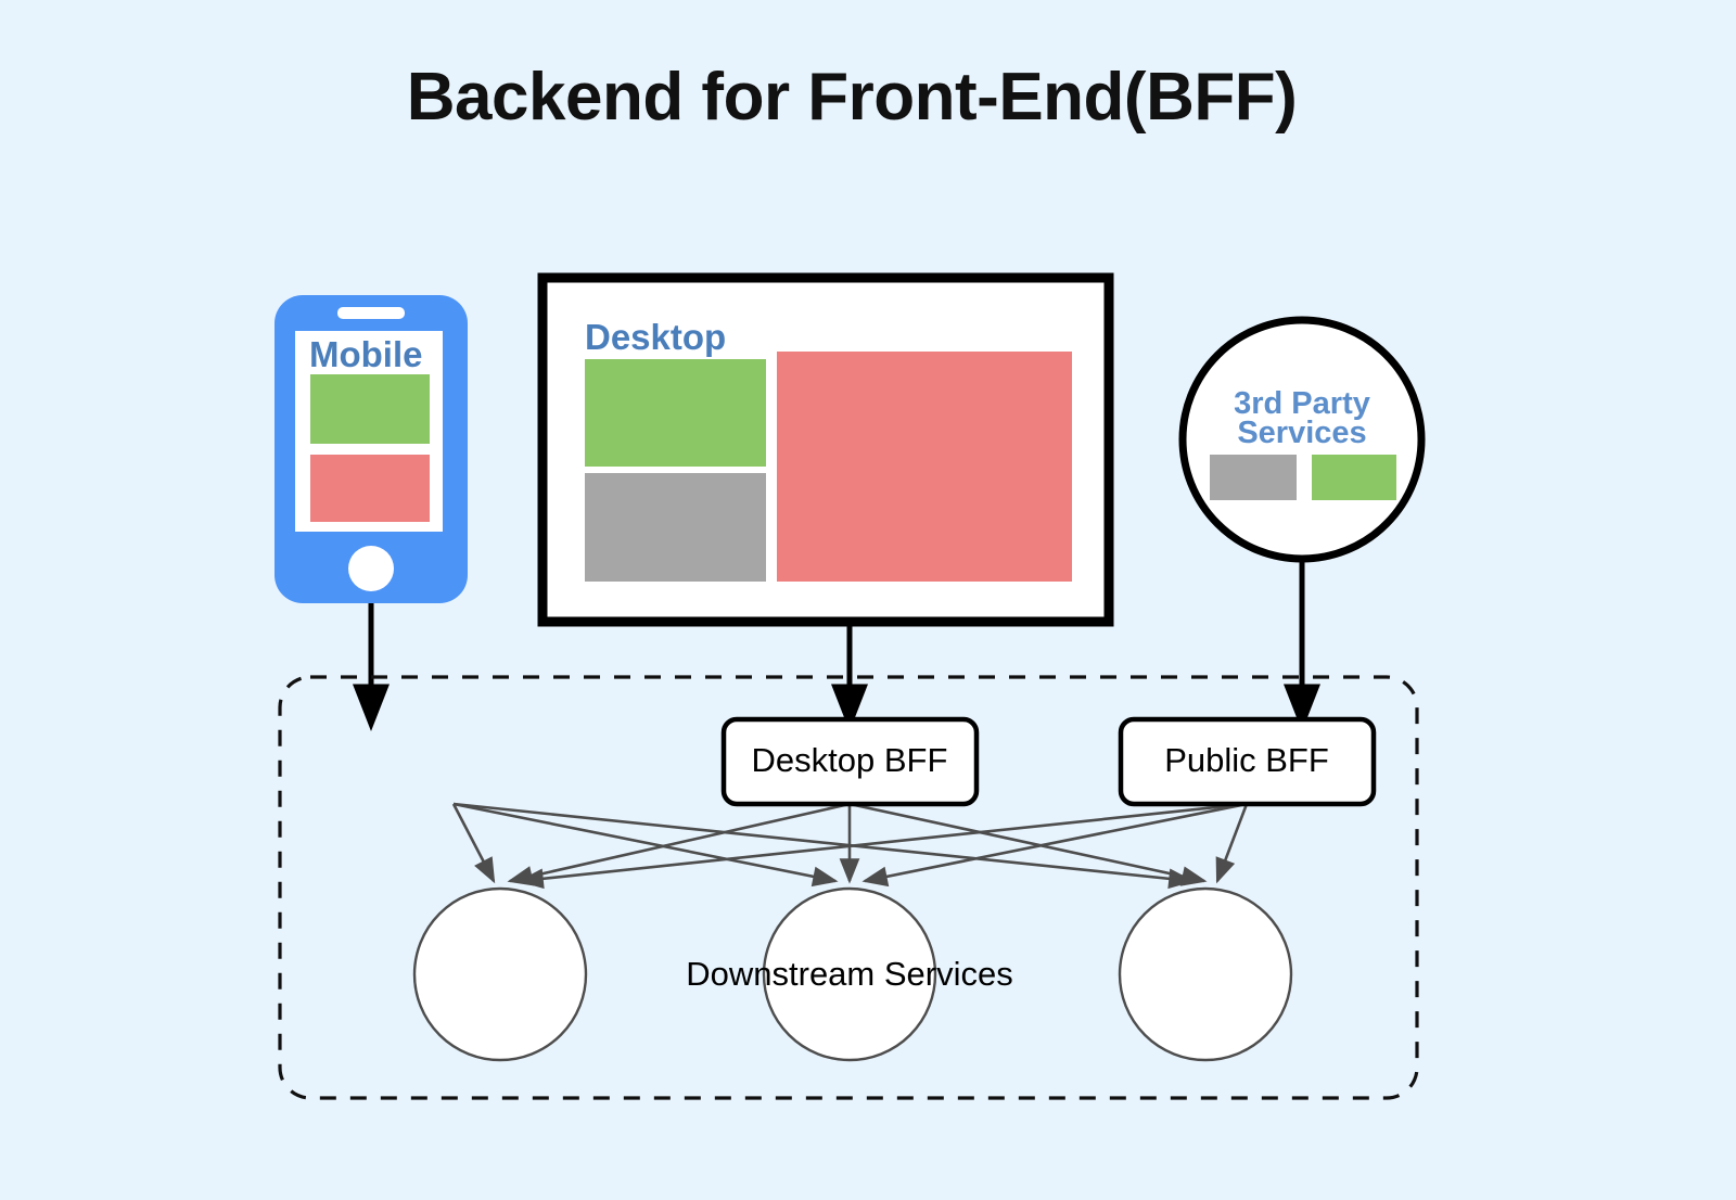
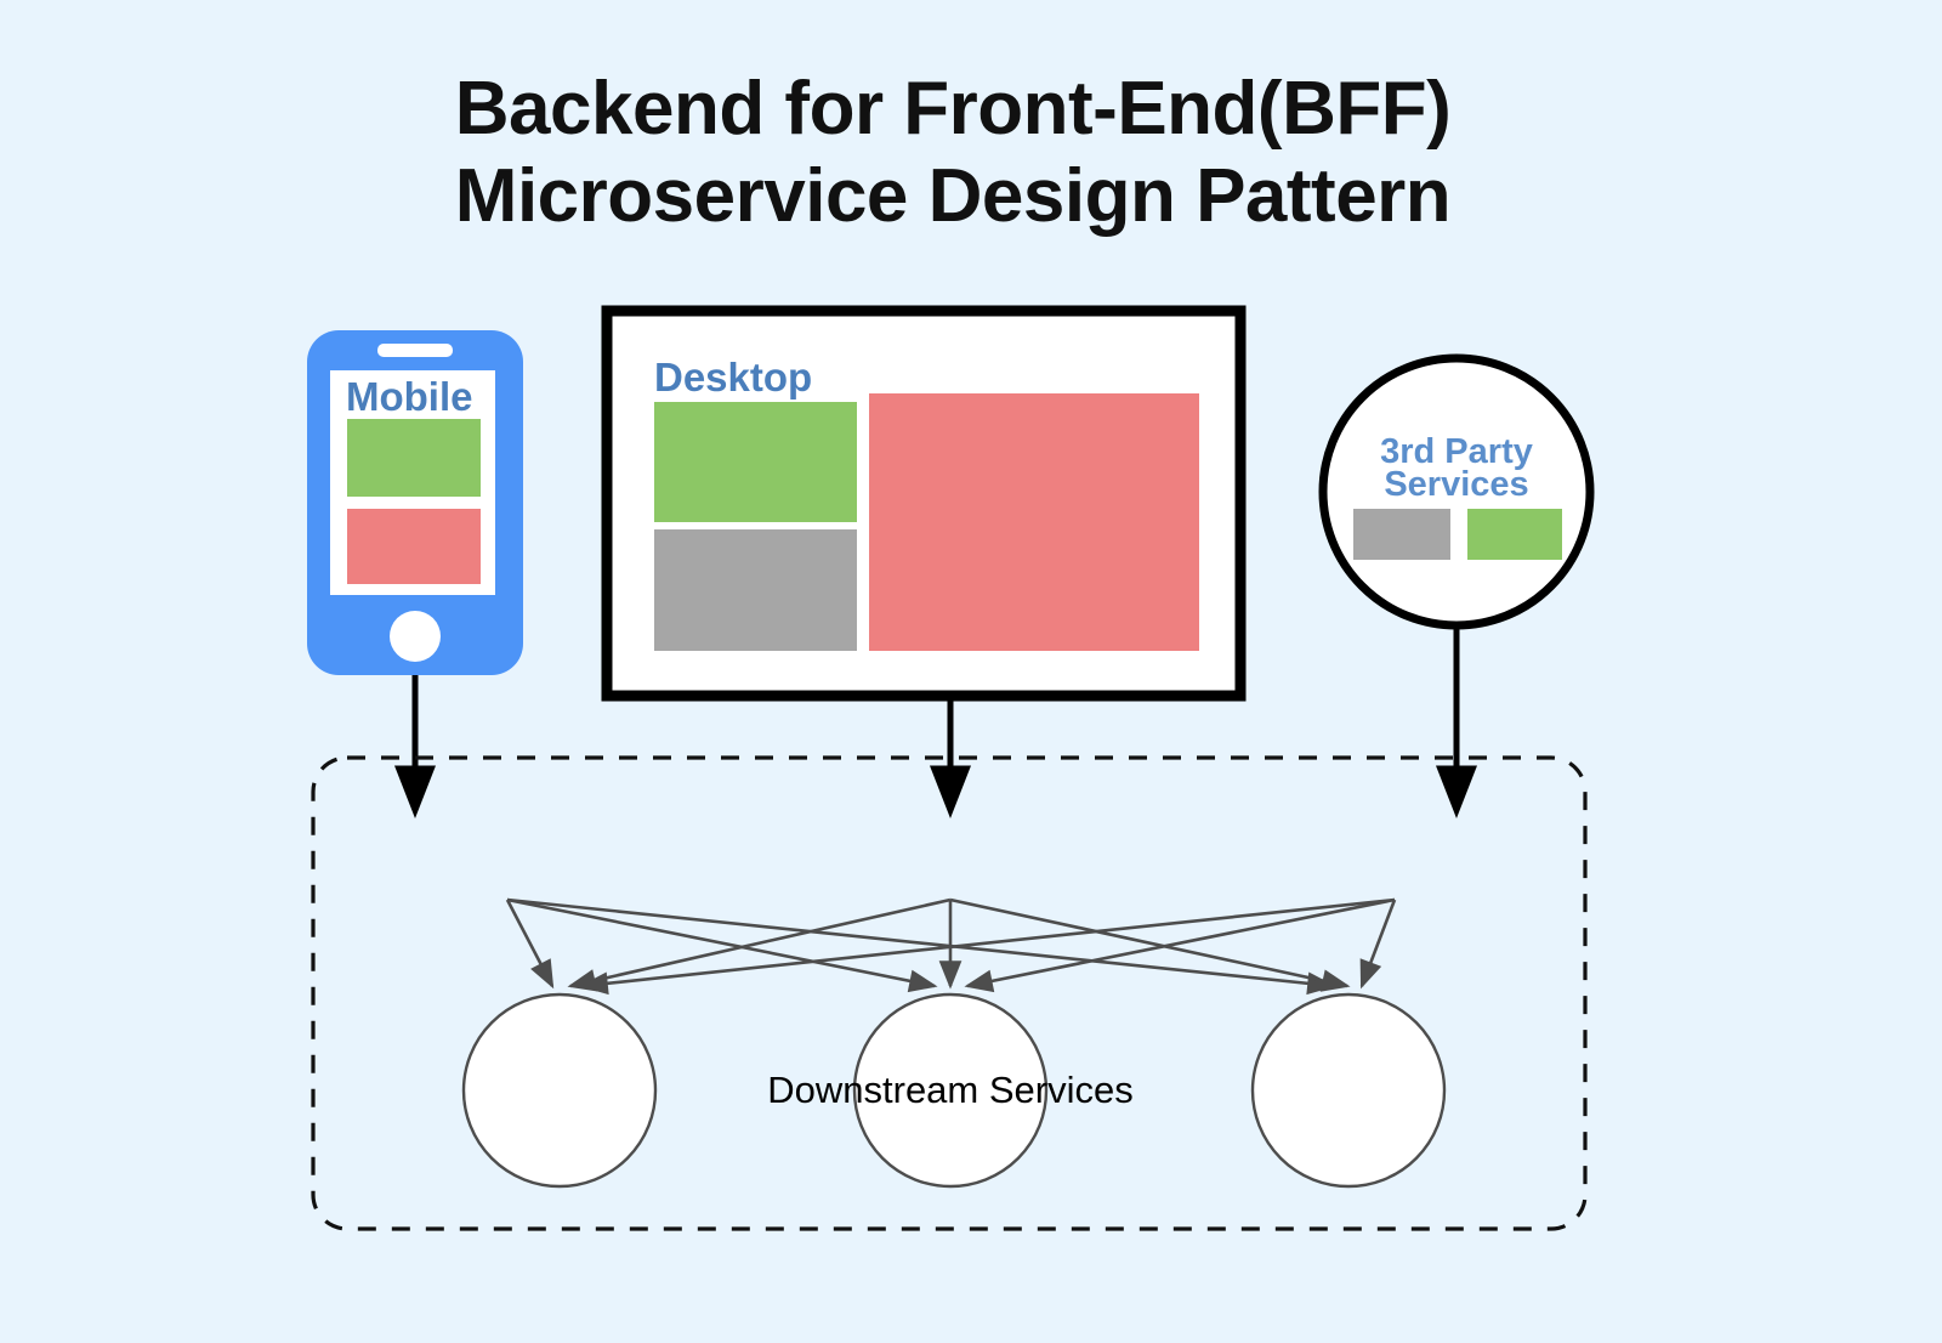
  Backend for Front-End(BFF)
+ Microservice Design Pattern
  Mobile
  Desktop
  3rd Party
  Services
- Desktop BFF
- Public BFF
  Downstream Services
